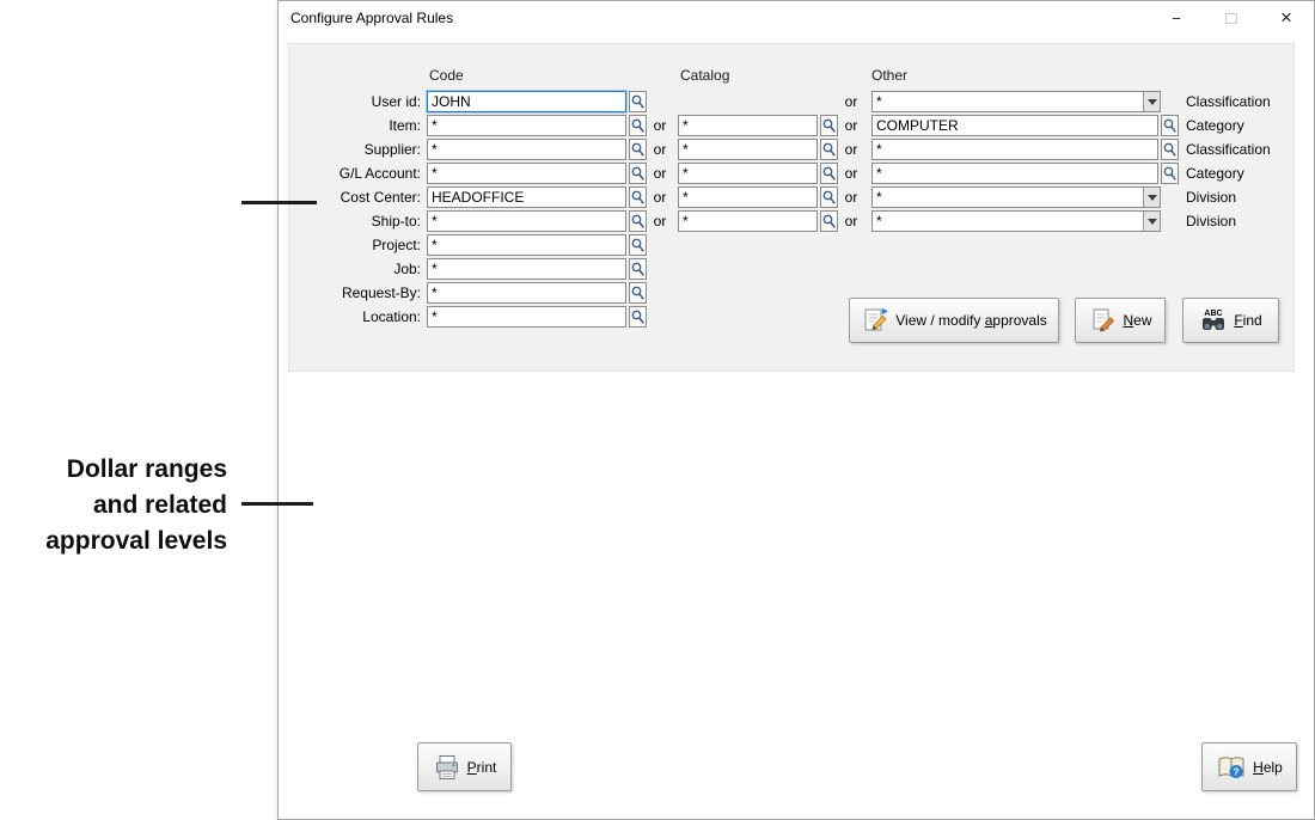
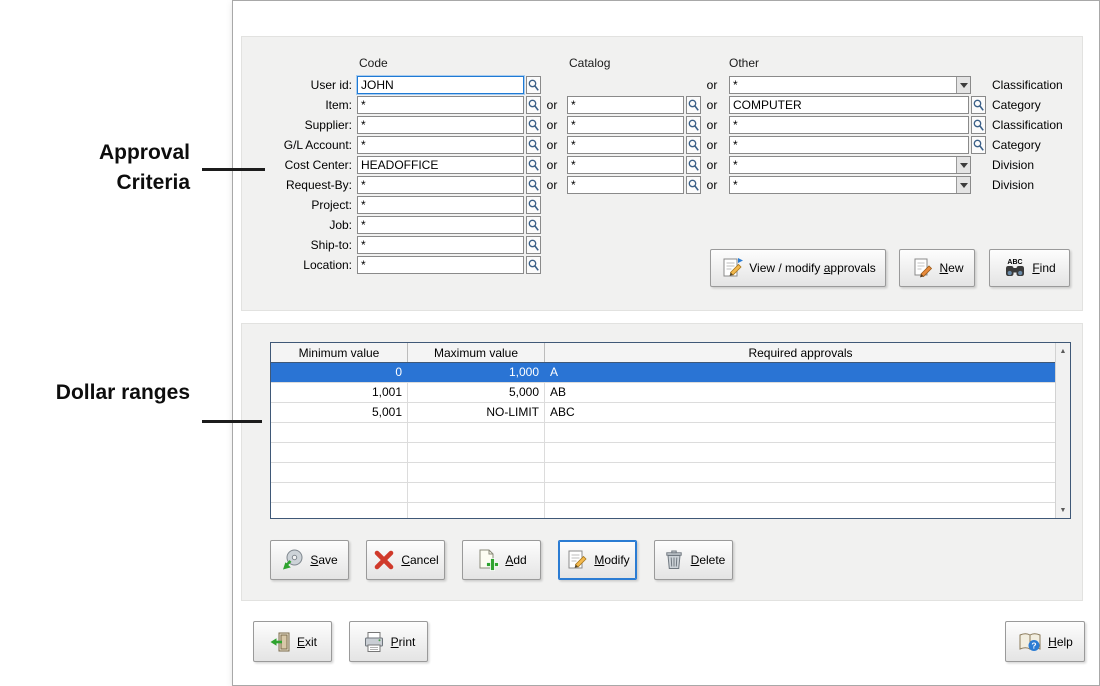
+ Approval
+ Criteria
  Dollar ranges
- and related
- approval levels
- Configure Approval Rules
- −
- ×
  Code
  Catalog
  Other
  User id:
  JOHN
  or
  *
  Classification
  Item:
  *
  or
  *
  or
  COMPUTER
  Category
  Supplier:
  *
  or
  *
  or
  *
  Classification
  G/L Account:
  *
  or
  *
  or
  *
  Category
  Cost Center:
  HEADOFFICE
  or
  *
  or
  *
  Division
- Ship-to:
+ Request-By:
  *
  or
  *
  or
  *
  Division
  Project:
  *
  Job:
  *
- Request-By:
+ Ship-to:
  *
  Location:
  *
  View / modify approvals
  New
  Find
+ Minimum value
+ Maximum value
+ Required approvals
+ 0
+ 1,000
+ A
+ 1,001
+ 5,000
+ AB
+ 5,001
+ NO-LIMIT
+ ABC
+ Save
+ Cancel
+ Add
+ Modify
+ Delete
+ Exit
  Print
  ?
  Help
